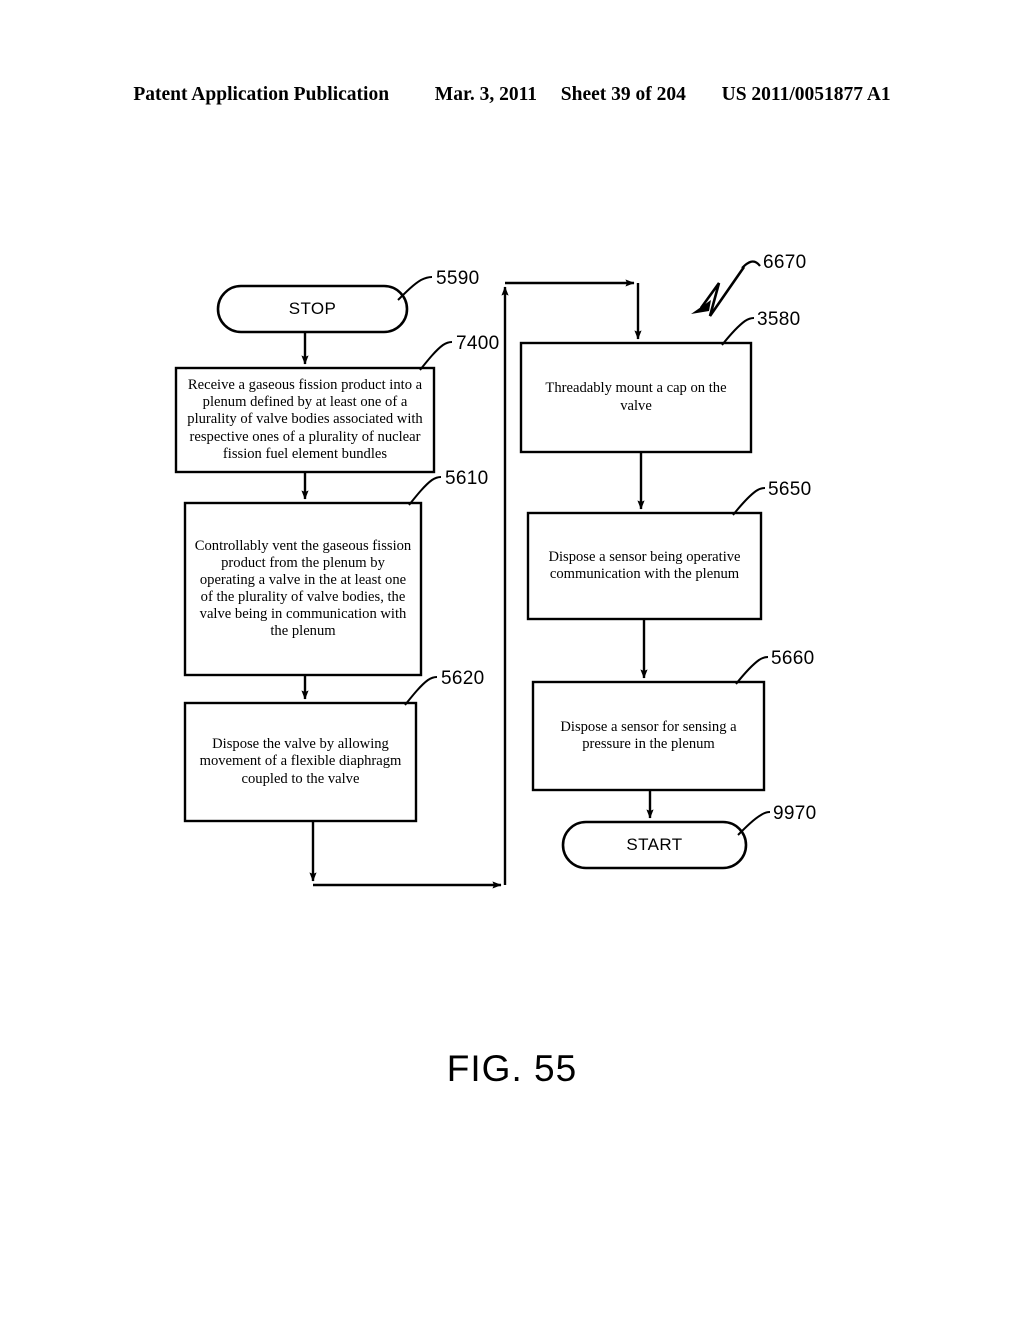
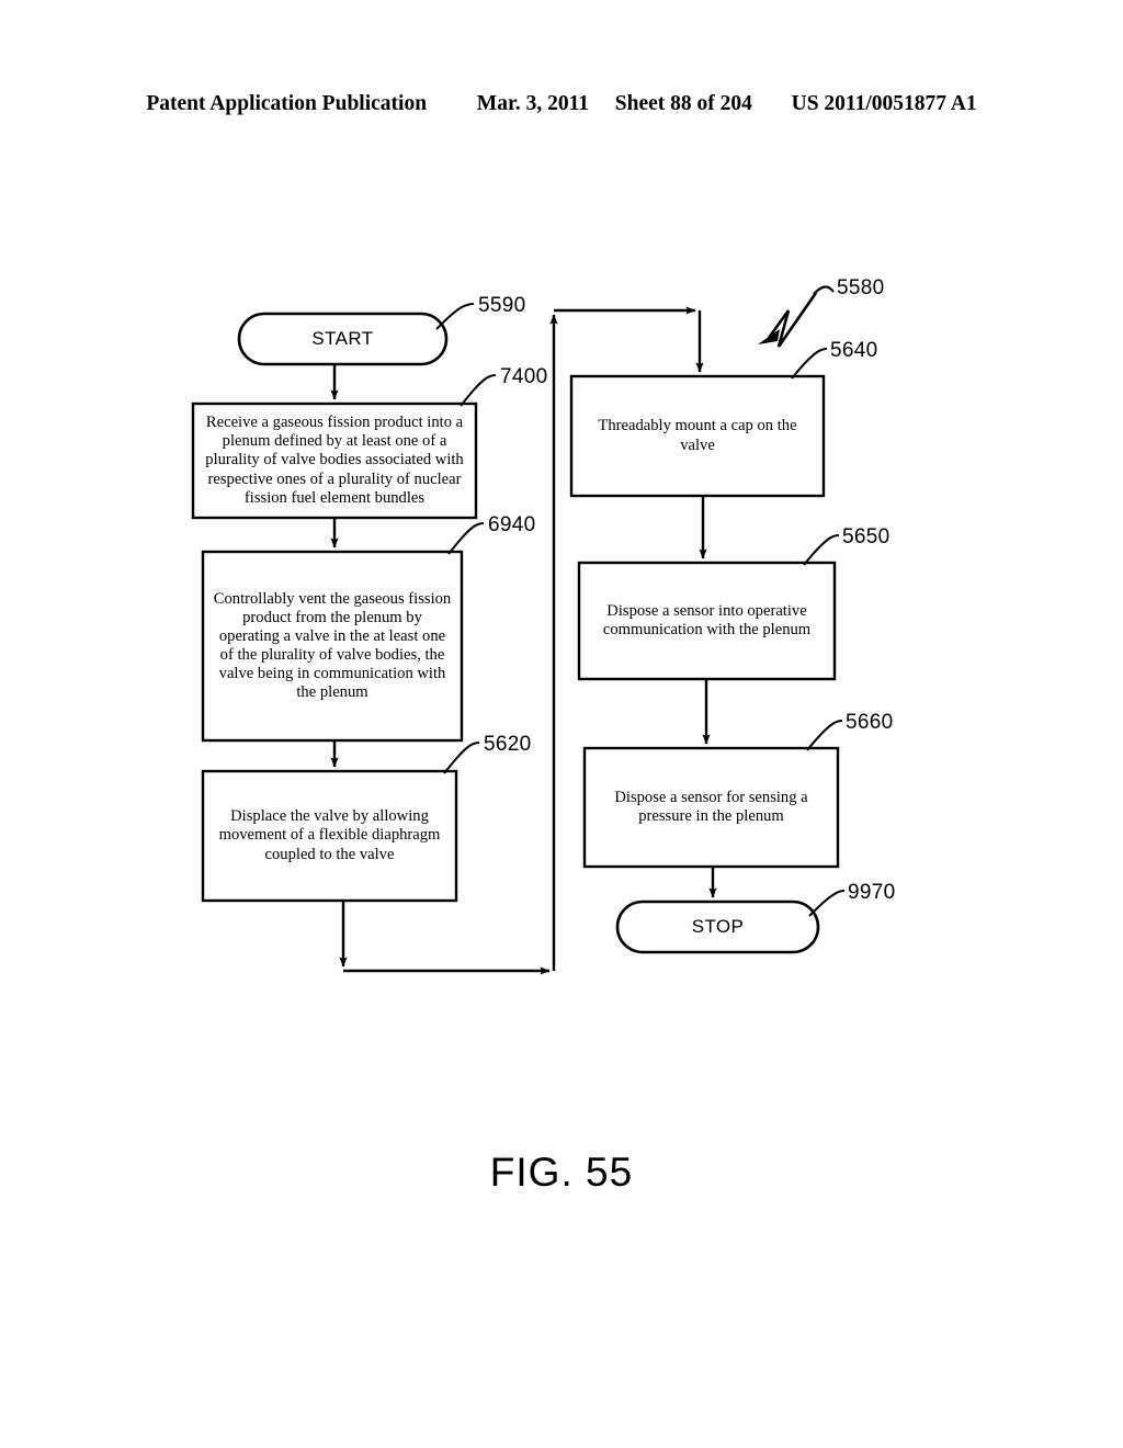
- Patent Application Publication Mar. 3, 2011 Sheet 39 of 204 US 2011/0051877 A1
+ Patent Application Publication Mar. 3, 2011 Sheet 88 of 204 US 2011/0051877 A1
- STOP
+ START
  Receive a gaseous fission product into a plenum defined by at least one of a plurality of valve bodies associated with respective ones of a plurality of nuclear fission fuel element bundles
  Controllably vent the gaseous fission product from the plenum by operating a valve in the at least one of the plurality of valve bodies, the valve being in communication with the plenum
- Dispose the valve by allowing movement of a flexible diaphragm coupled to the valve
+ Displace the valve by allowing movement of a flexible diaphragm coupled to the valve
  Threadably mount a cap on the valve
- Dispose a sensor being operative communication with the plenum
+ Dispose a sensor into operative communication with the plenum
  Dispose a sensor for sensing a pressure in the plenum
- START
+ STOP
  5590
  7400
- 5610
+ 6940
  5620
- 6670
+ 5580
- 3580
+ 5640
  5650
  5660
  9970
  FIG. 55
